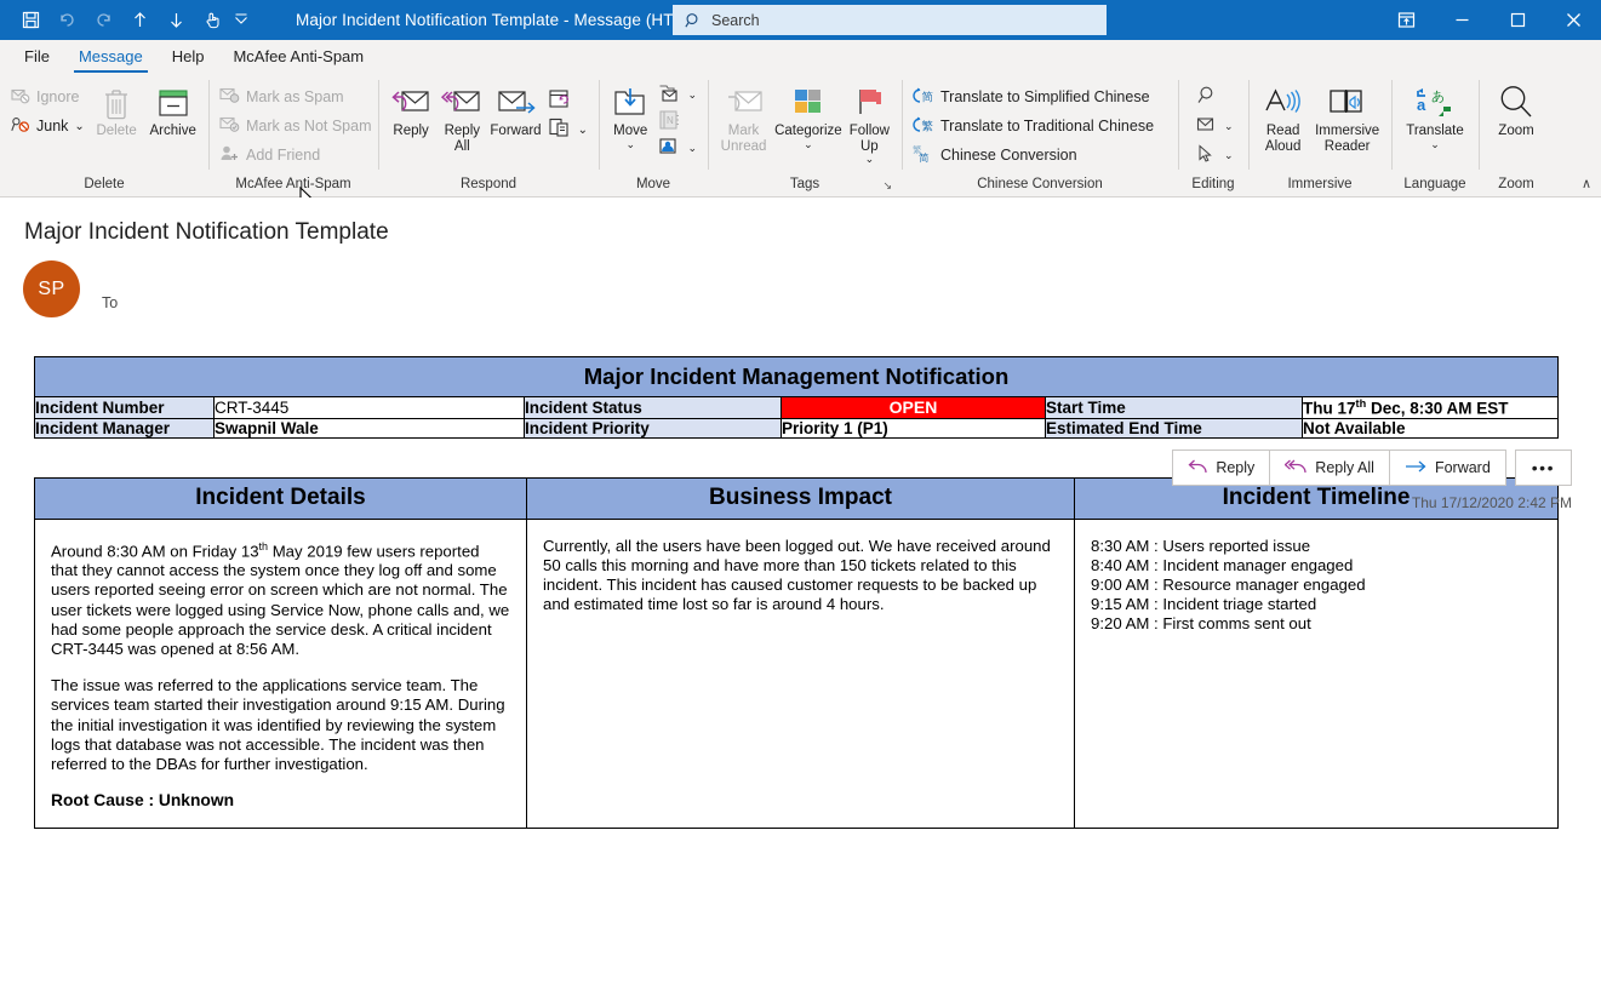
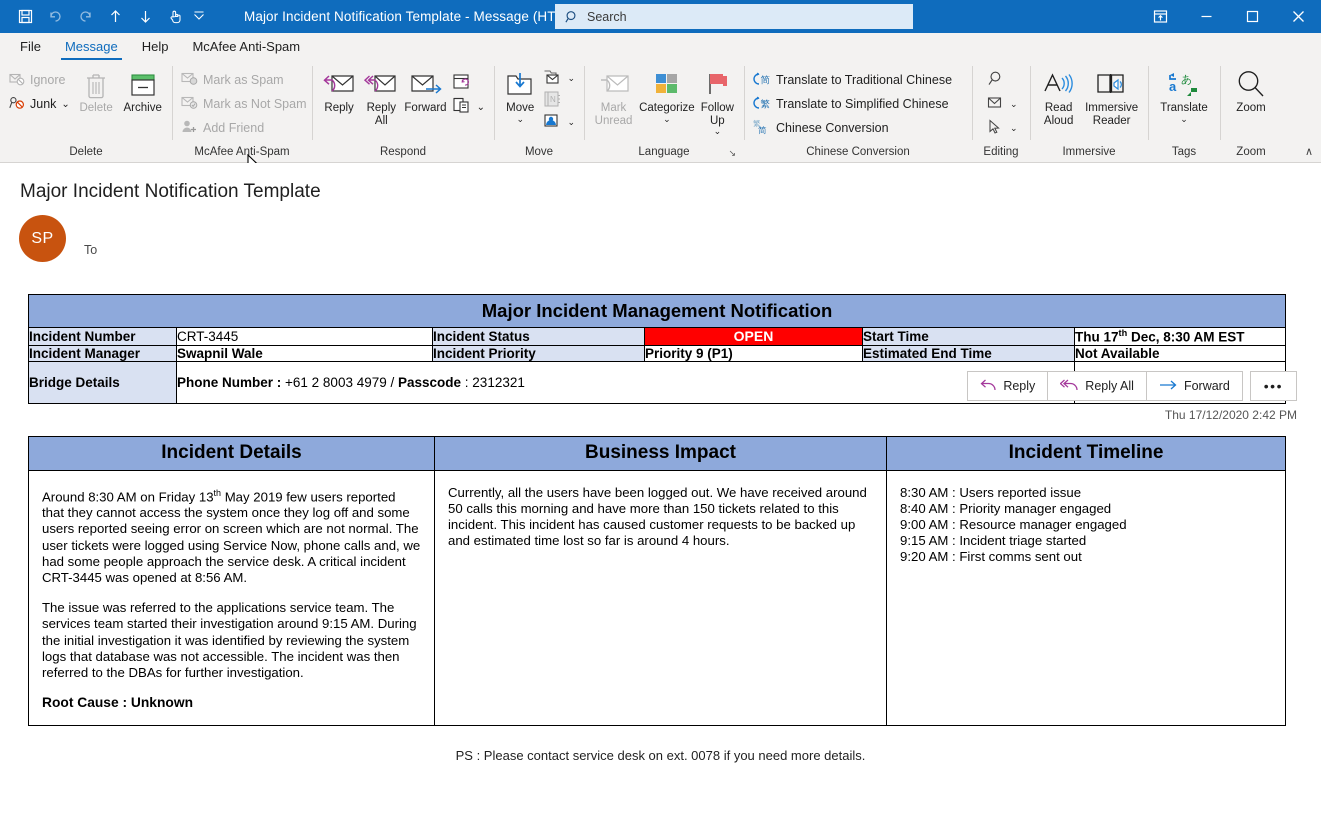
  Major Incident Notification Template - Message (HT
  Search
  File
  Message
  Help
  McAfee Anti-Spam
  Ignore
  Junk
  ⌄
  Delete
  Archive
  Delete
  Mark as Spam
  Mark as Not Spam
  Add Friend
  McAfee Anti-Spam
  Reply
  Reply All
  Forward
  ⌄
  Respond
  Move
  ⌄
  ⌄
  N
  ⌄
  Move
  Mark Unread
  Categorize
  ⌄
  Follow Up
  ⌄
- Tags
+ Language
  ↘
  简
- Translate to Simplified Chinese
+ Translate to Traditional Chinese
  繁
- Translate to Traditional Chinese
+ Translate to Simplified Chinese
  繁
  简
  Chinese Conversion
  Chinese Conversion
  ⌄
  ⌄
  Editing
  Read Aloud
  Immersive Reader
  Immersive
  a
  あ
  Translate
  ⌄
- Language
+ Tags
  Zoom
  Zoom
  ∧
  Major Incident Notification Template
  SP
  To
  Reply
  Reply All
  Forward
  •••
  Thu 17/12/2020 2:42 PM
  Major Incident Management Notification
  Incident Number	CRT-3445	Incident Status	OPEN	Start Time	Thu 17th Dec, 8:30 AM EST
- Incident Manager	Swapnil Wale	Incident Priority	Priority 1 (P1)	Estimated End Time	Not Available
+ Incident Manager	Swapnil Wale	Incident Priority	Priority 9 (P1)	Estimated End Time	Not Available
+ Bridge Details	Phone Number : +61 2 8003 4979 / Passcode : 2312321
  Incident Details	Business Impact	Incident Timeline
- Around 8:30 AM on Friday 13th May 2019 few users reported that they cannot access the system once they log off and some users reported seeing error on screen which are not normal. The user tickets were logged using Service Now, phone calls and, we had some people approach the service desk. A critical incident CRT-3445 was opened at 8:56 AM. The issue was referred to the applications service team. The services team started their investigation around 9:15 AM. During the initial investigation it was identified by reviewing the system logs that database was not accessible. The incident was then referred to the DBAs for further investigation. Root Cause : Unknown	Currently, all the users have been logged out. We have received around 50 calls this morning and have more than 150 tickets related to this incident. This incident has caused customer requests to be backed up and estimated time lost so far is around 4 hours.	8:30 AM : Users reported issue 8:40 AM : Incident manager engaged 9:00 AM : Resource manager engaged 9:15 AM : Incident triage started 9:20 AM : First comms sent out
+ Around 8:30 AM on Friday 13th May 2019 few users reported that they cannot access the system once they log off and some users reported seeing error on screen which are not normal. The user tickets were logged using Service Now, phone calls and, we had some people approach the service desk. A critical incident CRT-3445 was opened at 8:56 AM. The issue was referred to the applications service team. The services team started their investigation around 9:15 AM. During the initial investigation it was identified by reviewing the system logs that database was not accessible. The incident was then referred to the DBAs for further investigation. Root Cause : Unknown	Currently, all the users have been logged out. We have received around 50 calls this morning and have more than 150 tickets related to this incident. This incident has caused customer requests to be backed up and estimated time lost so far is around 4 hours.	8:30 AM : Users reported issue 8:40 AM : Priority manager engaged 9:00 AM : Resource manager engaged 9:15 AM : Incident triage started 9:20 AM : First comms sent out
+ PS : Please contact service desk on ext. 0078 if you need more details.
